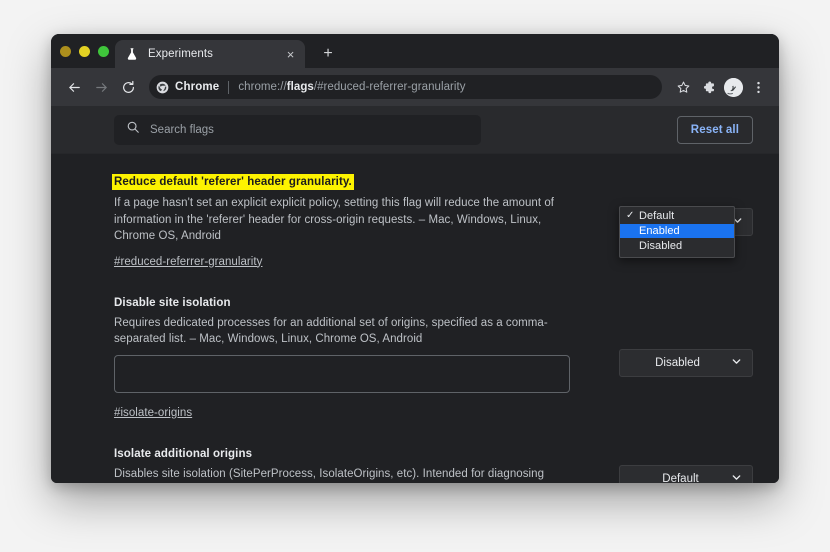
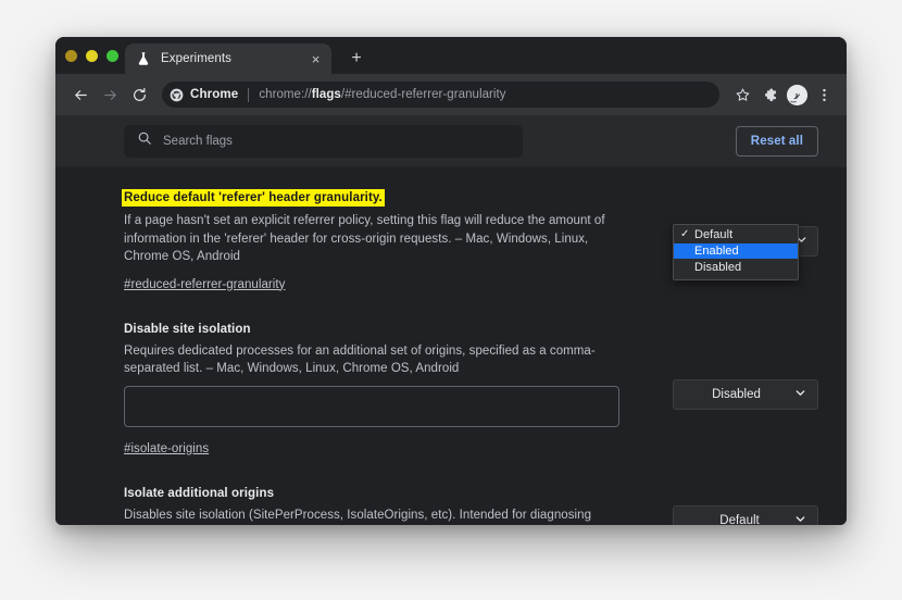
  Experiments
  ×
  +
  Chrome
  chrome://flags/#reduced-referrer-granularity
  Search flags
  Reset all
  Reduce default 'referer' header granularity.
- If a page hasn't set an explicit explicit policy, setting this flag will reduce the amount of information in the 'referer' header for cross-origin requests. – Mac, Windows, Linux, Chrome OS, Android
+ If a page hasn't set an explicit referrer policy, setting this flag will reduce the amount of information in the 'referer' header for cross-origin requests. – Mac, Windows, Linux, Chrome OS, Android
  #reduced-referrer-granularity
  ✓
  Default
  Enabled
  Disabled
  Disable site isolation
  Requires dedicated processes for an additional set of origins, specified as a comma-separated list. – Mac, Windows, Linux, Chrome OS, Android
  #isolate-origins
  Disabled
  Isolate additional origins
  Default
